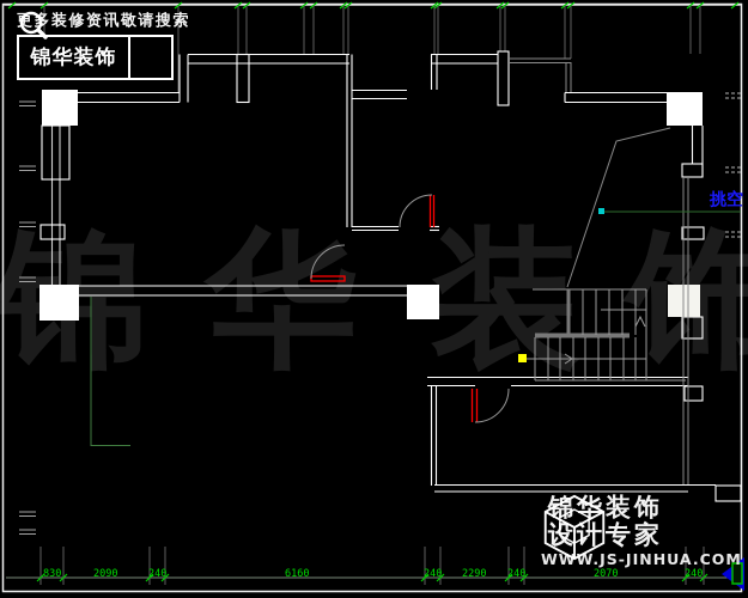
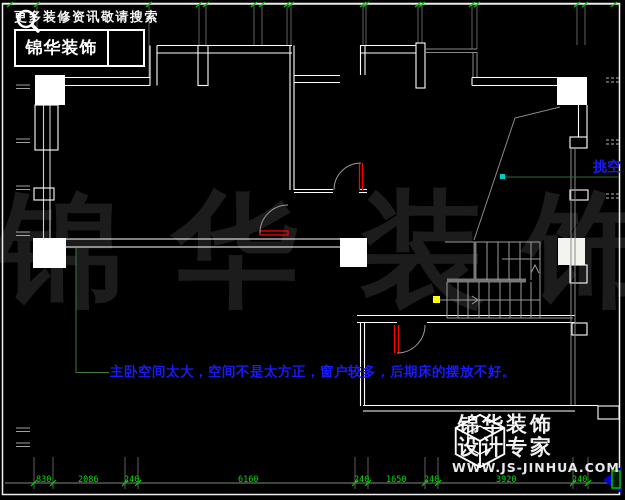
  华
  装
  饰
  830
- 2090
+ 2086
  240
  6160
  240
- 2290
+ 1650
  240
- 2070
+ 3920
  240
  更多装修资讯敬请搜索
  锦华装饰
+ 主卧空间太大，空间不是太方正，窗户较多，后期床的摆放不好。
  挑空
  锦华装饰
  设计专家
  WWW.JS-JINHUA.COM
